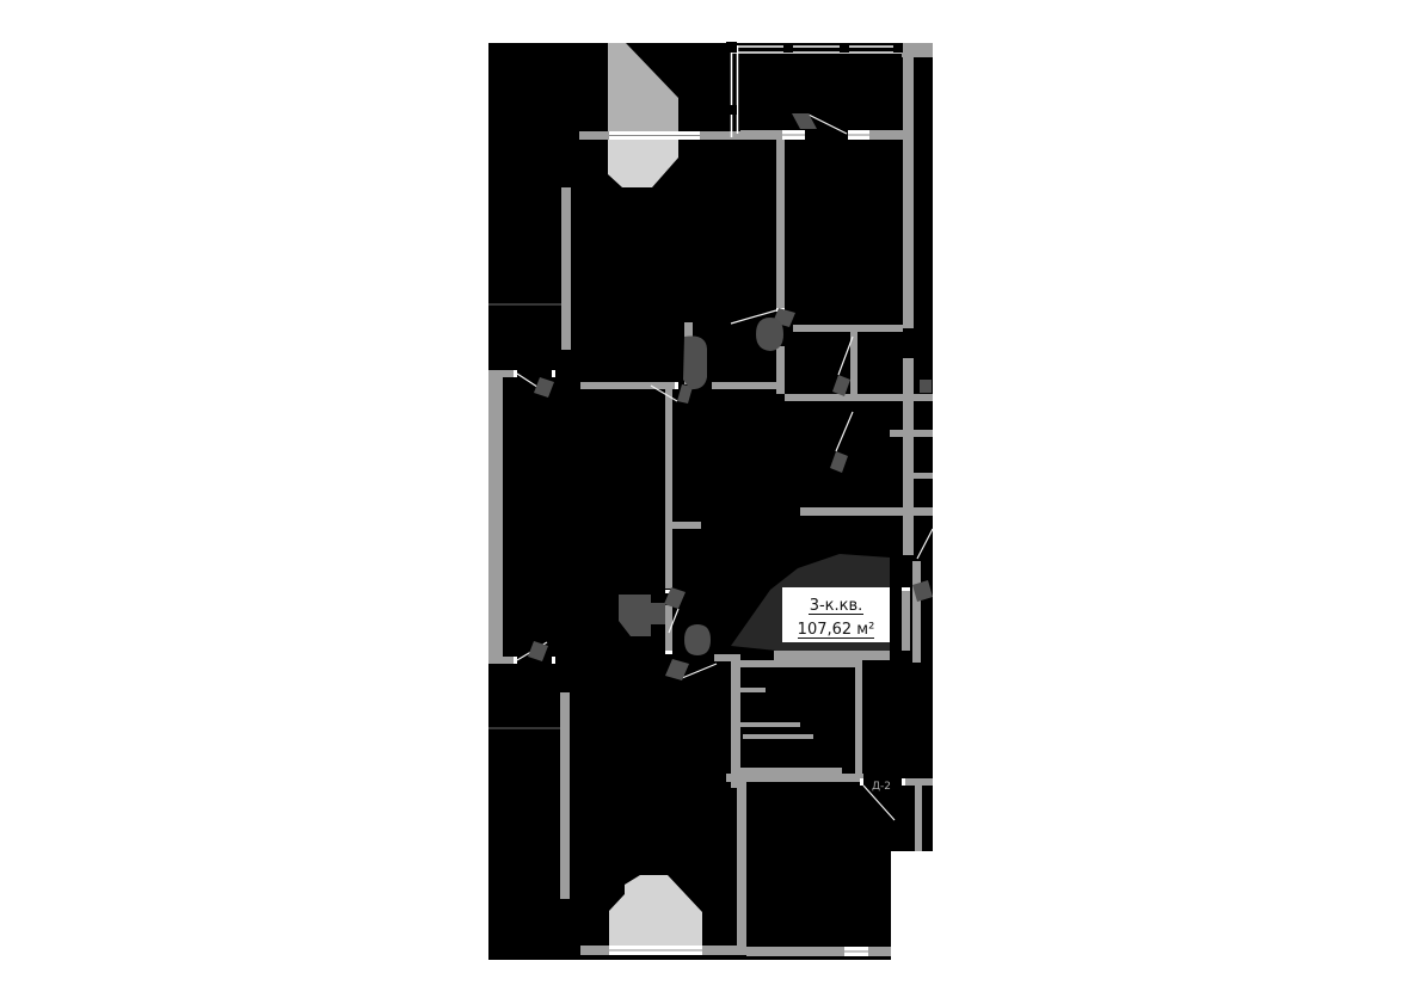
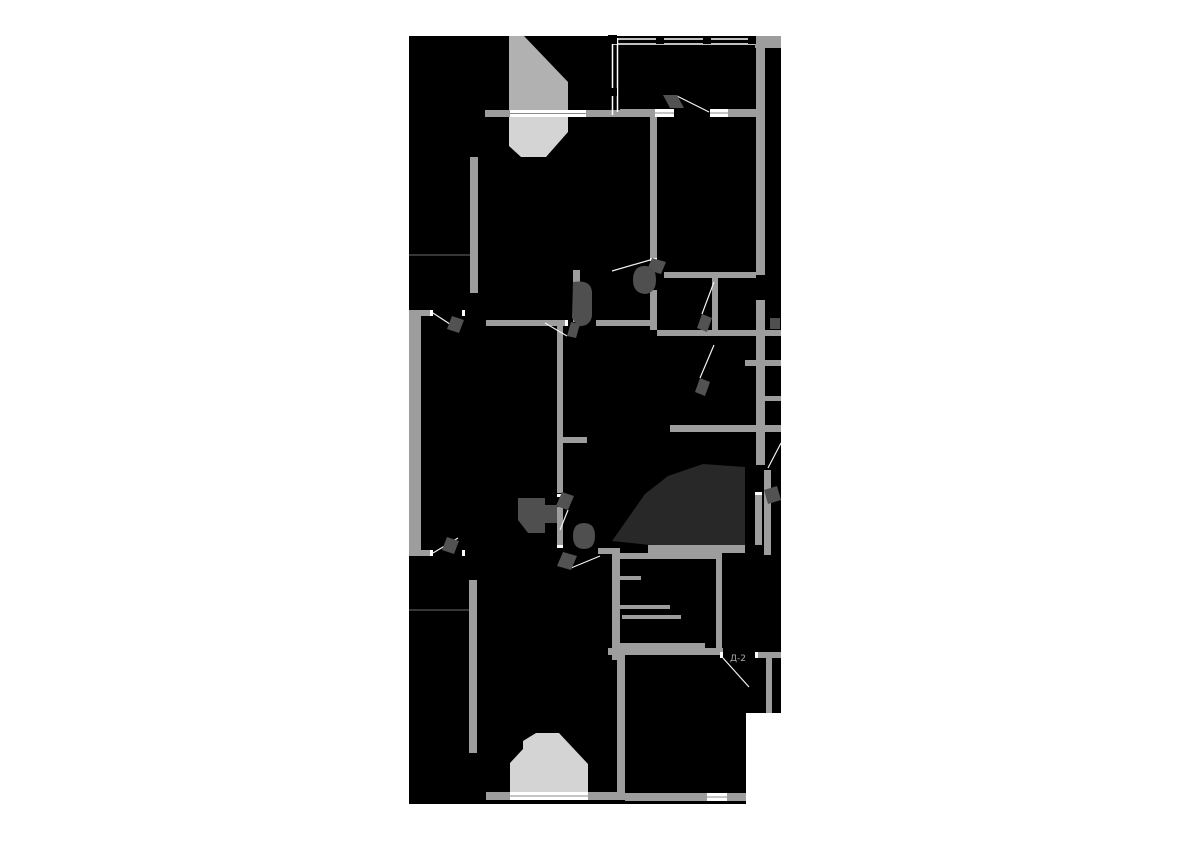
- 3-к.кв.
- 107,62 м²
  Д-2
